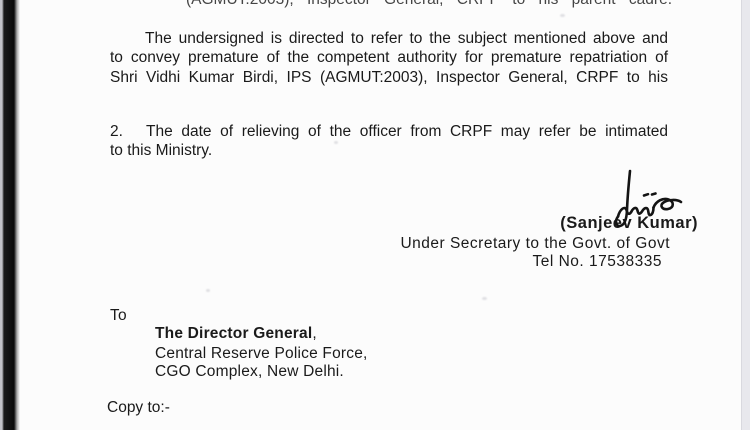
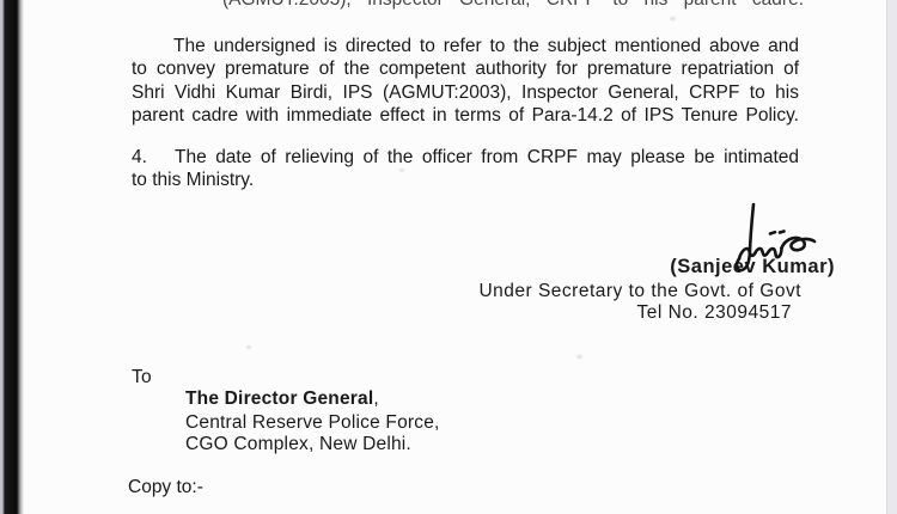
  The undersigned is directed to refer to the subject mentioned above and
  to convey premature of the competent authority for premature repatriation of
  Shri Vidhi Kumar Birdi, IPS (AGMUT:2003), Inspector General, CRPF to his
+ parent cadre with immediate effect in terms of Para-14.2 of IPS Tenure Policy.
- 2.
+ 4.
- The date of relieving of the officer from CRPF may refer be intimated
+ The date of relieving of the officer from CRPF may please be intimated
  to this Ministry.
  (Sanjeev Kumar)
  Under Secretary to the Govt. of Govt
- Tel No. 17538335
+ Tel No. 23094517
  To
  The Director General,
  Central Reserve Police Force,
  CGO Complex, New Delhi.
  Copy to:-
